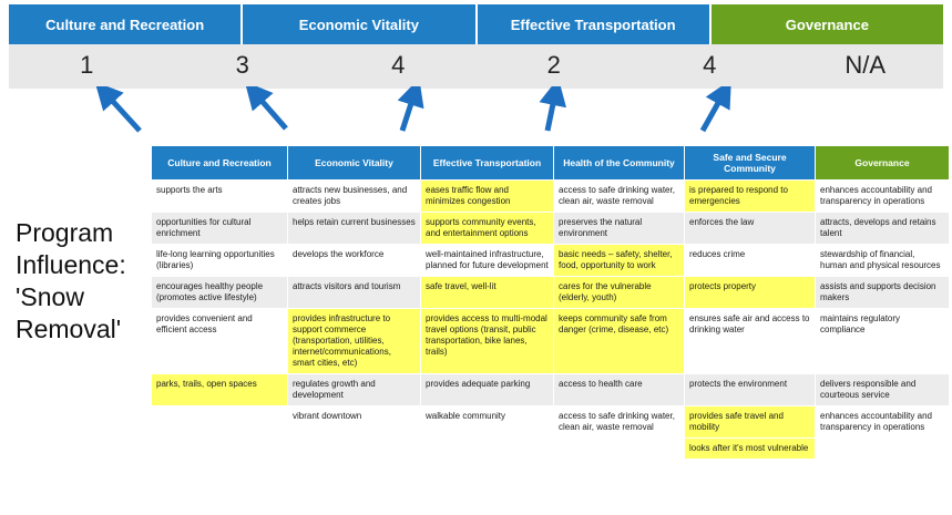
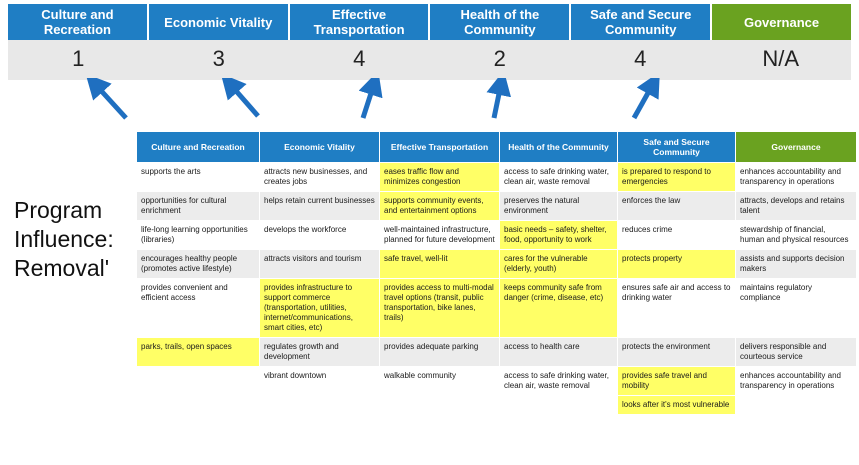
  Culture and Recreation
  Economic Vitality
  Effective Transportation
+ Health of the Community
+ Safe and Secure Community
  Governance
  1
  3
  4
  2
  4
  N/A
  Program
  Influence:
- 'Snow
  Removal'
  Culture and Recreation	Economic Vitality	Effective Transportation	Health of the Community	Safe and Secure Community	Governance
  supports the arts	attracts new businesses, and creates jobs	eases traffic flow and minimizes congestion	access to safe drinking water, clean air, waste removal	is prepared to respond to emergencies	enhances accountability and transparency in operations
  opportunities for cultural enrichment	helps retain current businesses	supports community events, and entertainment options	preserves the natural environment	enforces the law	attracts, develops and retains talent
  life-long learning opportunities (libraries)	develops the workforce	well-maintained infrastructure, planned for future development	basic needs – safety, shelter, food, opportunity to work	reduces crime	stewardship of financial, human and physical resources
  encourages healthy people (promotes active lifestyle)	attracts visitors and tourism	safe travel, well-lit	cares for the vulnerable (elderly, youth)	protects property	assists and supports decision makers
  provides convenient and efficient access	provides infrastructure to support commerce (transportation, utilities, internet/communications, smart cities, etc)	provides access to multi-modal travel options (transit, public transportation, bike lanes, trails)	keeps community safe from danger (crime, disease, etc)	ensures safe air and access to drinking water	maintains regulatory compliance
  parks, trails, open spaces	regulates growth and development	provides adequate parking	access to health care	protects the environment	delivers responsible and courteous service
  	vibrant downtown	walkable community	access to safe drinking water, clean air, waste removal	provides safe travel and mobility	enhances accountability and transparency in operations
  				looks after it's most vulnerable
